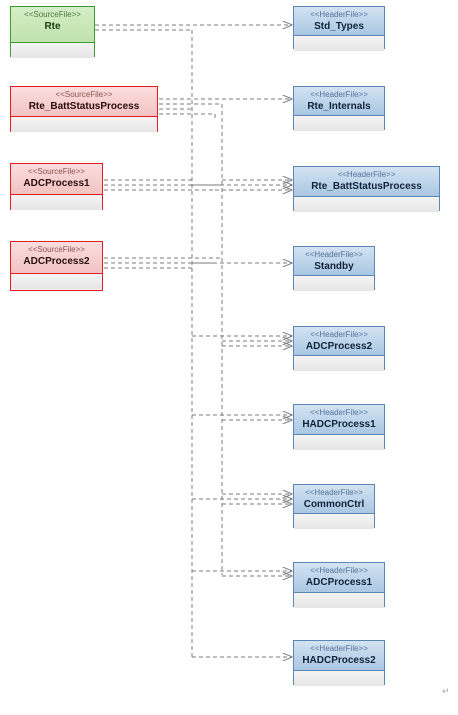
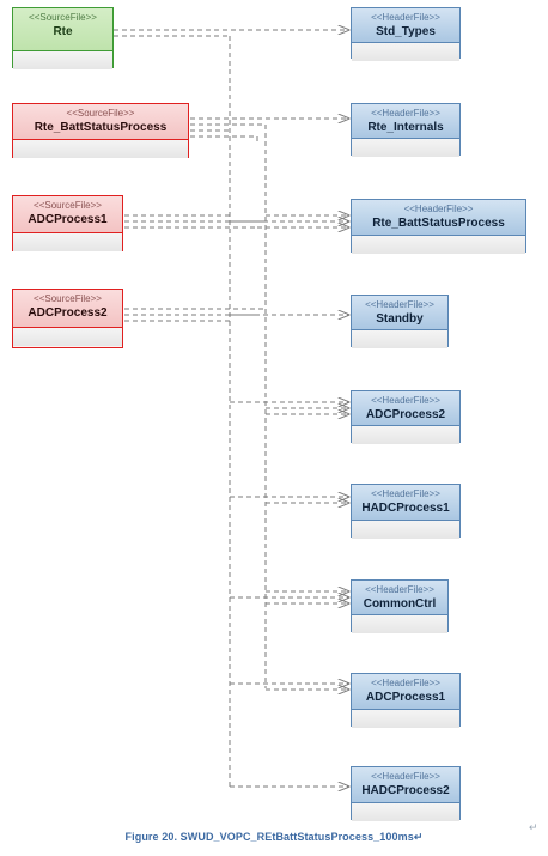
  <<SourceFile>>
  Rte
  <<SourceFile>>
  Rte_BattStatusProcess
  <<SourceFile>>
  ADCProcess1
  <<SourceFile>>
  ADCProcess2
  <<HeaderFile>>
  Std_Types
  <<HeaderFile>>
  Rte_Internals
  <<HeaderFile>>
  Rte_BattStatusProcess
  <<HeaderFile>>
  Standby
  <<HeaderFile>>
  ADCProcess2
  <<HeaderFile>>
  HADCProcess1
  <<HeaderFile>>
  CommonCtrl
  <<HeaderFile>>
  ADCProcess1
  <<HeaderFile>>
  HADCProcess2
  ↵
+ Figure 20. SWUD_VOPC_REtBattStatusProcess_100ms↵
